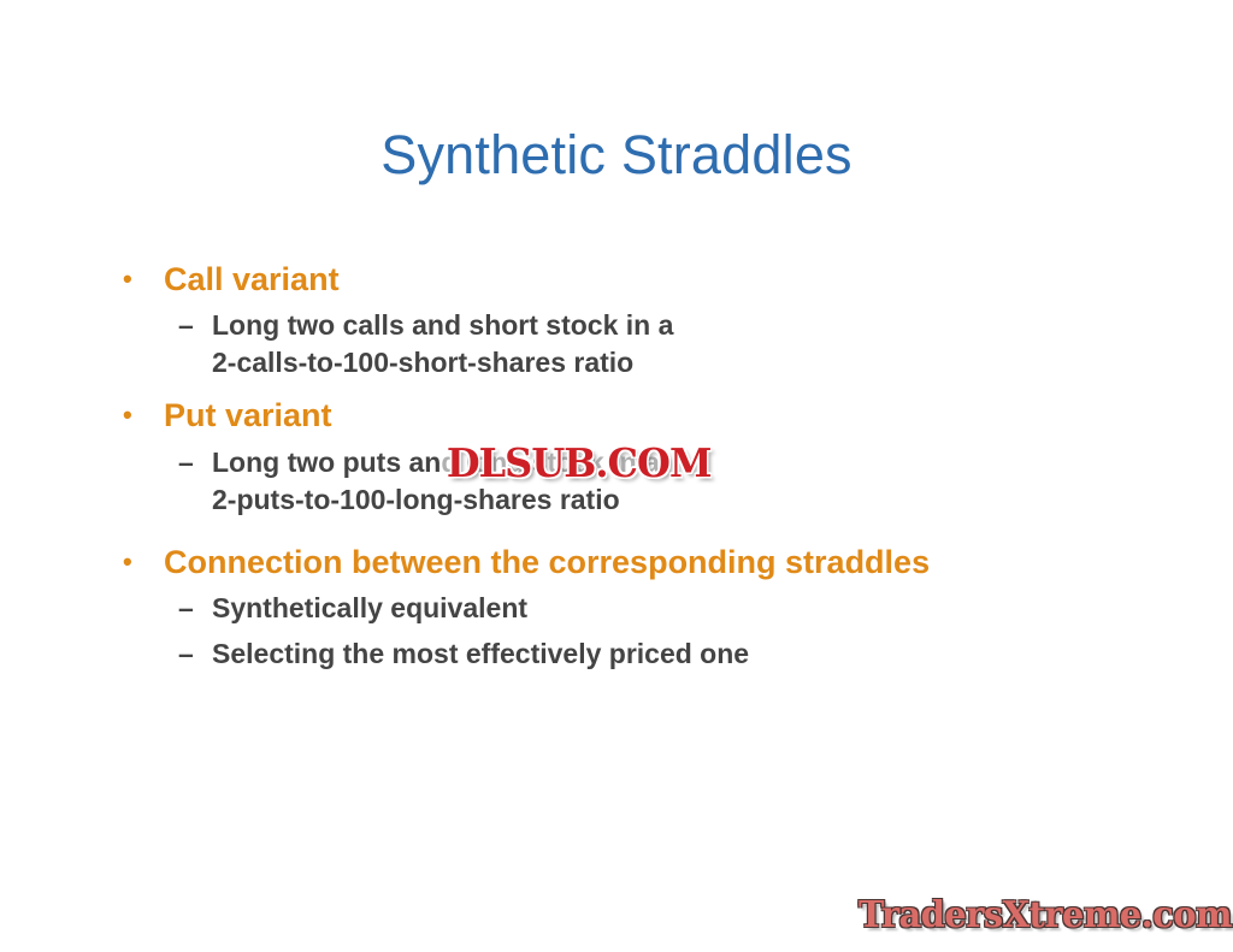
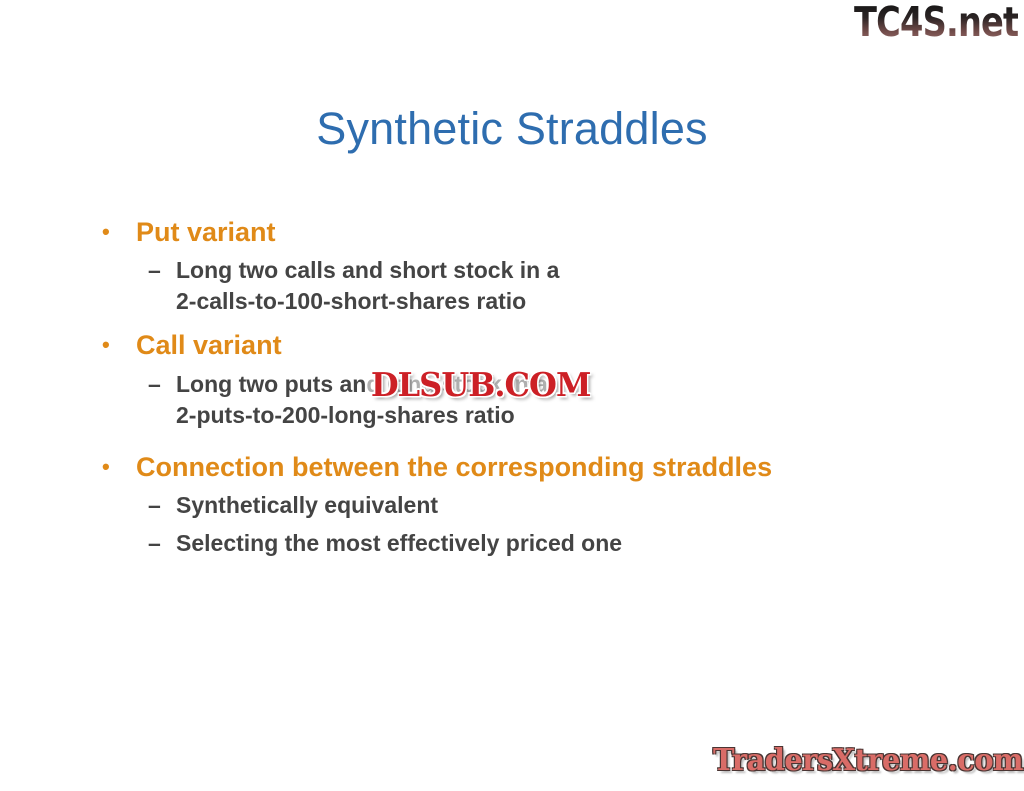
+ TC4S.net
  Synthetic Straddles
  •
- Call variant
+ Put variant
  –
  Long two calls and short stock in a
  2-calls-to-100-short-shares ratio
  •
- Put variant
+ Call variant
  –
  Long two puts and long stock in a
- 2-puts-to-100-long-shares ratio
+ 2-puts-to-200-long-shares ratio
  •
  Connection between the corresponding straddles
  –
  Synthetically equivalent
  –
  Selecting the most effectively priced one
  DLSUB.COM
  TradersXtreme.com
